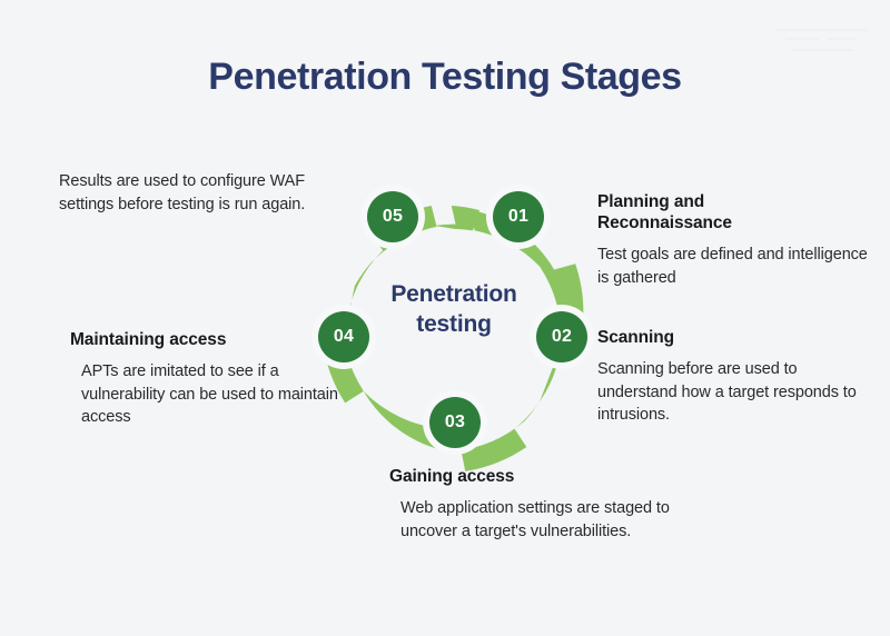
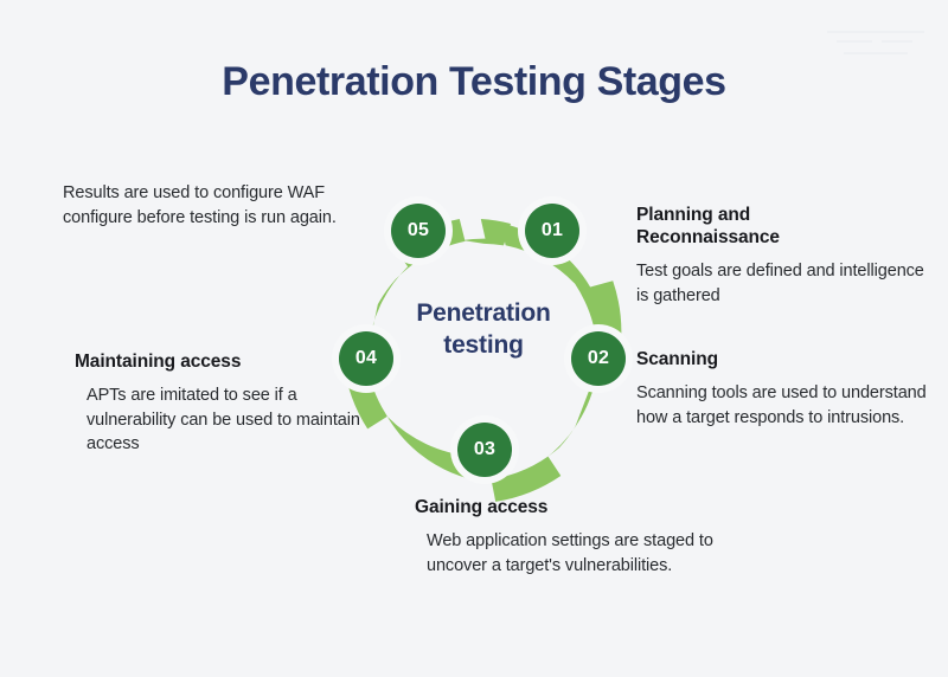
  Penetration Testing Stages
  Penetration
  testing
  01
  02
  03
  04
  05
- Results are used to configure WAF settings before testing is run again.
+ Results are used to configure WAF configure before testing is run again.
  Maintaining access
  APTs are imitated to see if a vulnerability can be used to maintain access
  Planning and
  Reconnaissance
  Test goals are defined and intelligence is gathered
  Scanning
- Scanning before are used to understand how a target responds to intrusions.
+ Scanning tools are used to understand how a target responds to intrusions.
  Gaining access
  Web application settings are staged to uncover a target's vulnerabilities.
